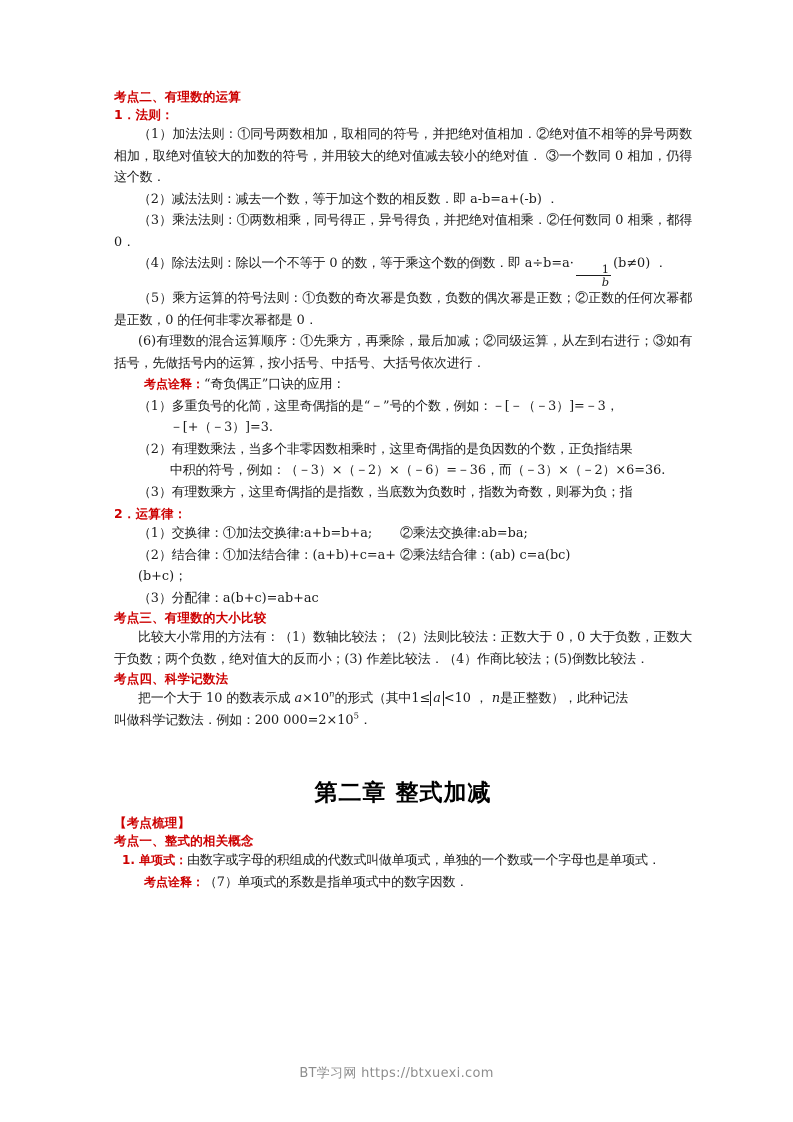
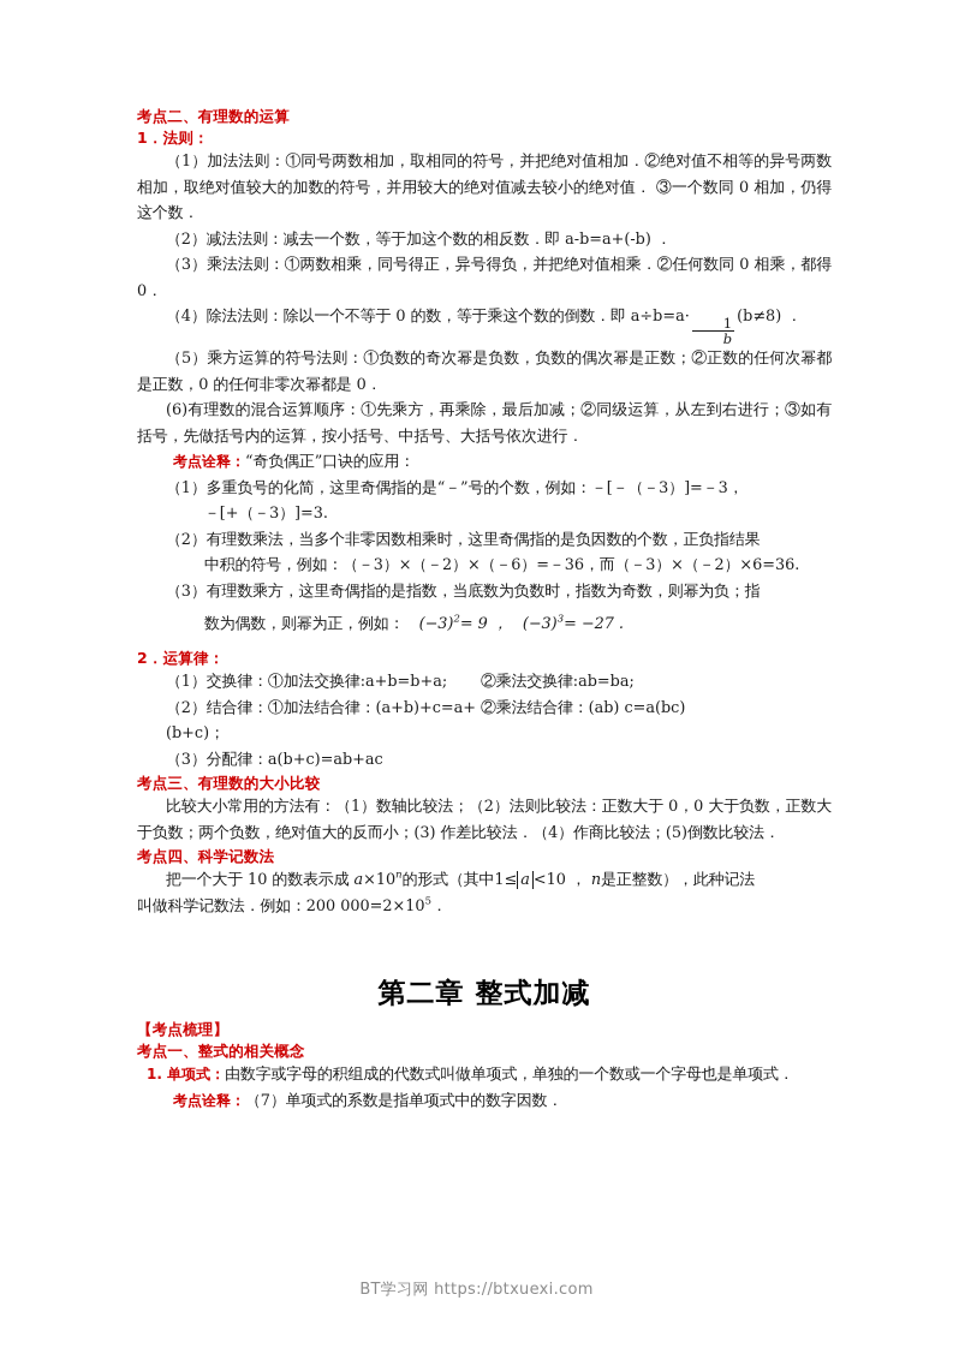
  考点二、有理数的运算
  1．法则：
  （1）加法法则：①同号两数相加，取相同的符号，并把绝对值相加．②绝对值不相等的异号两数相加，取绝对值较大的加数的符号，并用较大的绝对值减去较小的绝对值． ③一个数同 0 相加，仍得这个数．
  （2）减法法则：减去一个数，等于加这个数的相反数．即 a-b=a+(-b) ．
  （3）乘法法则：①两数相乘，同号得正，异号得负，并把绝对值相乘．②任何数同 0 相乘，都得 0．
  （4）除法法则：除以一个不等于 0 的数，等于乘这个数的倒数．即 a÷b=a·
  1
  b
- (b≠0) ．
+ (b≠8) ．
  （5）乘方运算的符号法则：①负数的奇次幂是负数，负数的偶次幂是正数；②正数的任何次幂都是正数，0 的任何非零次幂都是 0．
  (6)有理数的混合运算顺序：①先乘方，再乘除，最后加减；②同级运算，从左到右进行；③如有括号，先做括号内的运算，按小括号、中括号、大括号依次进行．
  考点诠释：“奇负偶正”口诀的应用：
  （1）多重负号的化简，这里奇偶指的是“－”号的个数，例如：－[－（－3）]=－3，
  －[+（－3）]=3.
  （2）有理数乘法，当多个非零因数相乘时，这里奇偶指的是负因数的个数，正负指结果
  中积的符号，例如：（－3）×（－2）×（－6）=－36，而（－3）×（－2）×6=36.
  （3）有理数乘方，这里奇偶指的是指数，当底数为负数时，指数为奇数，则幂为负；指
+ 数为偶数，则幂为正，例如： (−3)2= 9 ， (−3)3= −27 .
  2．运算律：
  （1）交换律：①加法交换律:a+b=b+a;
  ②乘法交换律:ab=ba;
  （2）结合律：①加法结合律：(a+b)+c=a+(b+c)；
  ②乘法结合律：(ab) c=a(bc)
  （3）分配律：a(b+c)=ab+ac
  考点三、有理数的大小比较
  比较大小常用的方法有：（1）数轴比较法；（2）法则比较法：正数大于 0，0 大于负数，正数大于负数；两个负数，绝对值大的反而小；(3) 作差比较法．（4）作商比较法；(5)倒数比较法．
  考点四、科学记数法
  把一个大于 10 的数表示成 a×10n的形式（其中1≤ a <10 ， n是正整数），此种记法
  叫做科学记数法．例如：200 000=2×105．
  第二章 整式加减
  【考点梳理】
  考点一、整式的相关概念
  1. 单项式：由数字或字母的积组成的代数式叫做单项式，单独的一个数或一个字母也是单项式．
  考点诠释：（7）单项式的系数是指单项式中的数字因数．
  BT学习网 https://btxuexi.com
